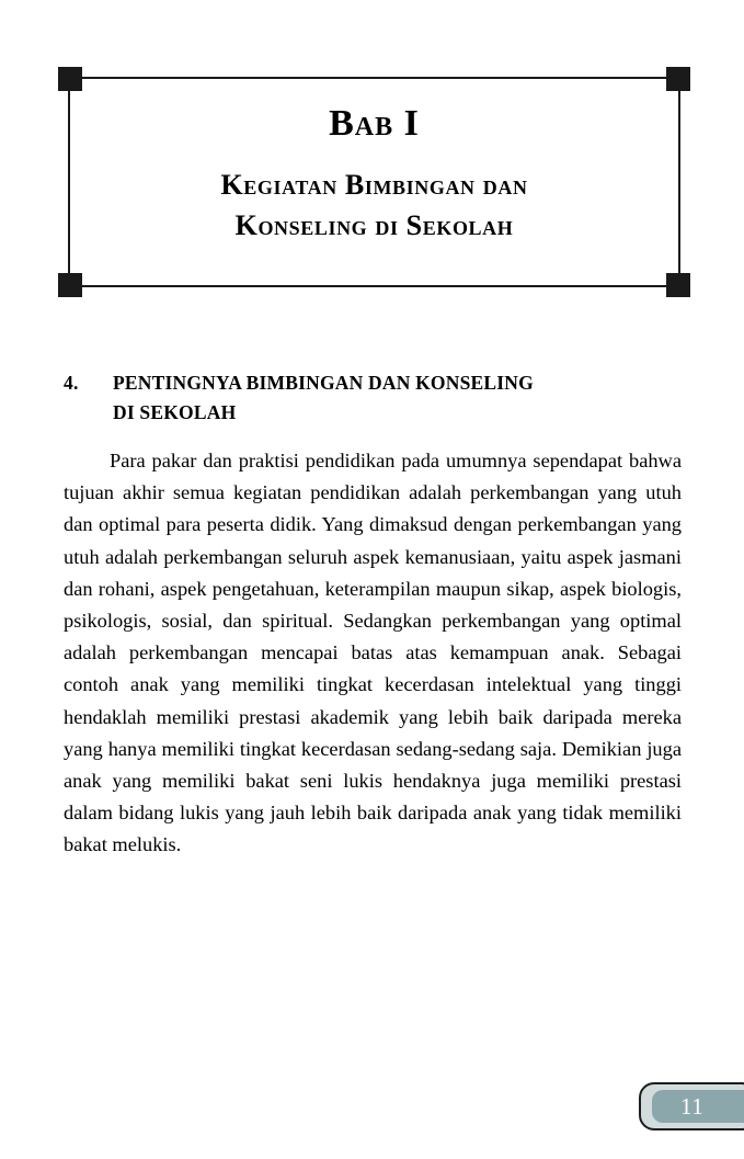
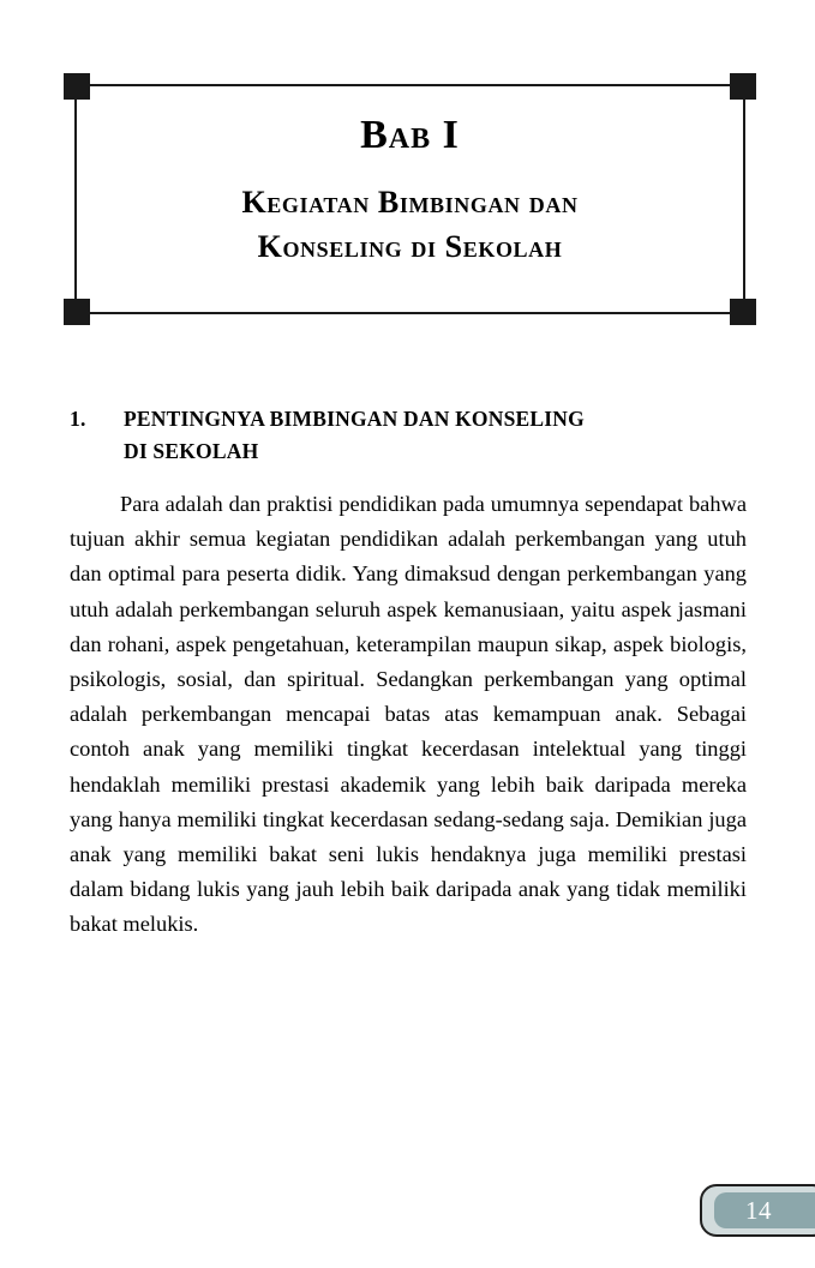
  Bab I
  Kegiatan Bimbingan dan
  Konseling di Sekolah
- 4.
+ 1.
  PENTINGNYA BIMBINGAN DAN KONSELING
  DI SEKOLAH
- Para pakar dan praktisi pendidikan pada umumnya sependapat bahwa tujuan akhir semua kegiatan pendidikan adalah perkembangan yang utuh dan optimal para peserta didik. Yang dimaksud dengan perkembangan yang utuh adalah perkembangan seluruh aspek kemanusiaan, yaitu aspek jasmani dan rohani, aspek pengetahuan, keterampilan maupun sikap, aspek biologis, psikologis, sosial, dan spiritual. Sedangkan perkembangan yang optimal adalah perkembangan mencapai batas atas kemampuan anak. Sebagai contoh anak yang memiliki tingkat kecerdasan intelektual yang tinggi hendaklah memiliki prestasi akademik yang lebih baik daripada mereka yang hanya memiliki tingkat kecerdasan sedang-sedang saja. Demikian juga anak yang memiliki bakat seni lukis hendaknya juga memiliki prestasi dalam bidang lukis yang jauh lebih baik daripada anak yang tidak memiliki bakat melukis.
+ Para adalah dan praktisi pendidikan pada umumnya sependapat bahwa tujuan akhir semua kegiatan pendidikan adalah perkembangan yang utuh dan optimal para peserta didik. Yang dimaksud dengan perkembangan yang utuh adalah perkembangan seluruh aspek kemanusiaan, yaitu aspek jasmani dan rohani, aspek pengetahuan, keterampilan maupun sikap, aspek biologis, psikologis, sosial, dan spiritual. Sedangkan perkembangan yang optimal adalah perkembangan mencapai batas atas kemampuan anak. Sebagai contoh anak yang memiliki tingkat kecerdasan intelektual yang tinggi hendaklah memiliki prestasi akademik yang lebih baik daripada mereka yang hanya memiliki tingkat kecerdasan sedang-sedang saja. Demikian juga anak yang memiliki bakat seni lukis hendaknya juga memiliki prestasi dalam bidang lukis yang jauh lebih baik daripada anak yang tidak memiliki bakat melukis.
- 11
+ 14
